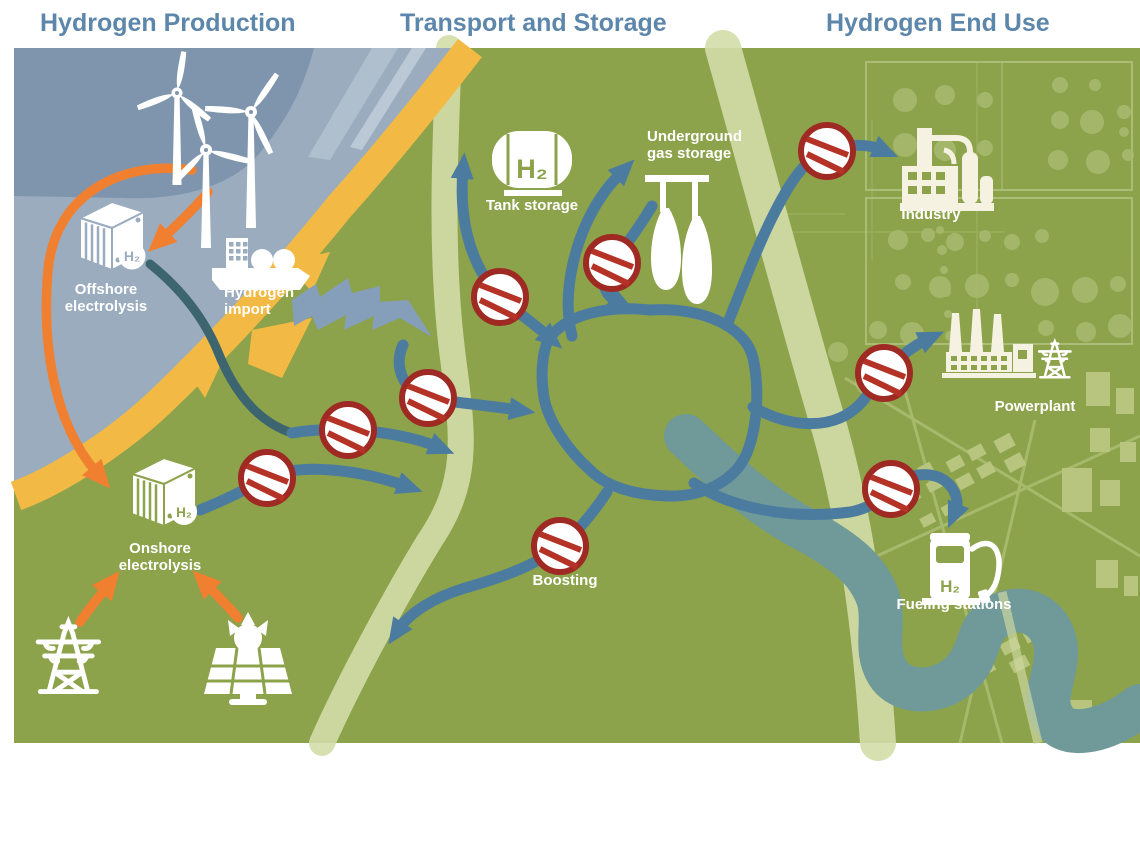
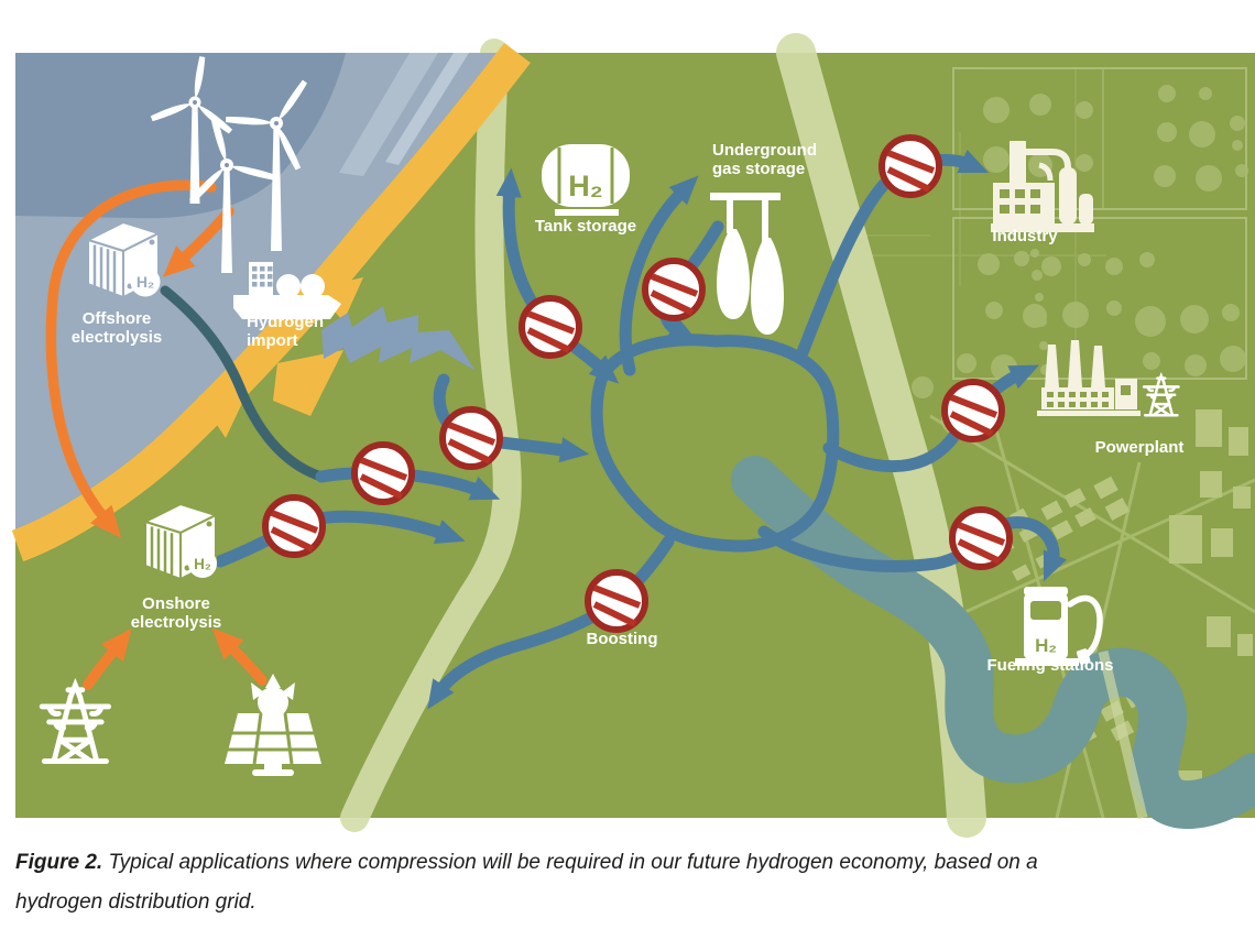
- Hydrogen Production
- Transport and Storage
- Hydrogen End Use
  H₂
  H₂
  H₂
  H₂
  Offshore electrolysis
  Hydrogen import
  Tank storage
  Underground gas storage
  Boosting
  Onshore electrolysis
  Industry
  Powerplant
  Fueling stations
+ Figure 2. Typical applications where compression will be required in our future hydrogen economy, based on a hydrogen distribution grid.
